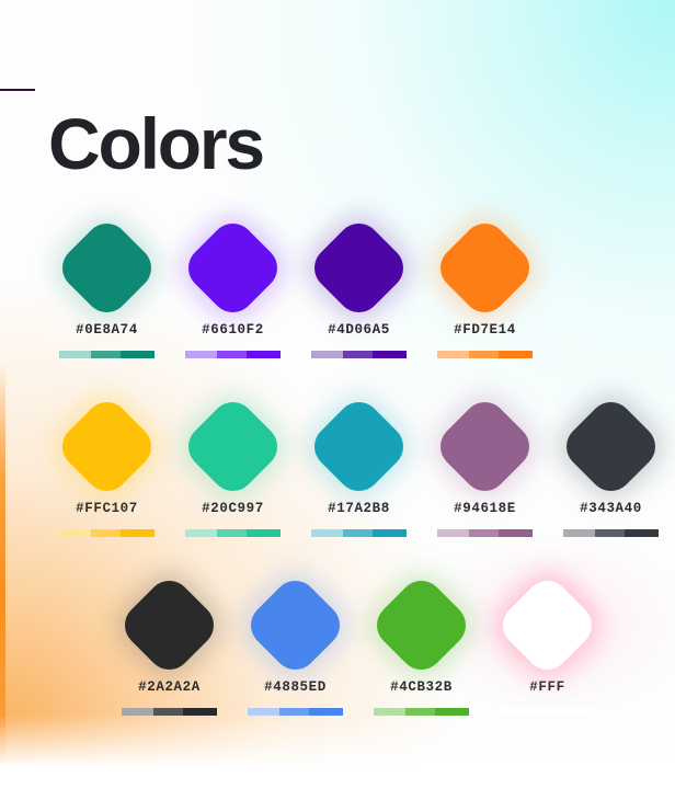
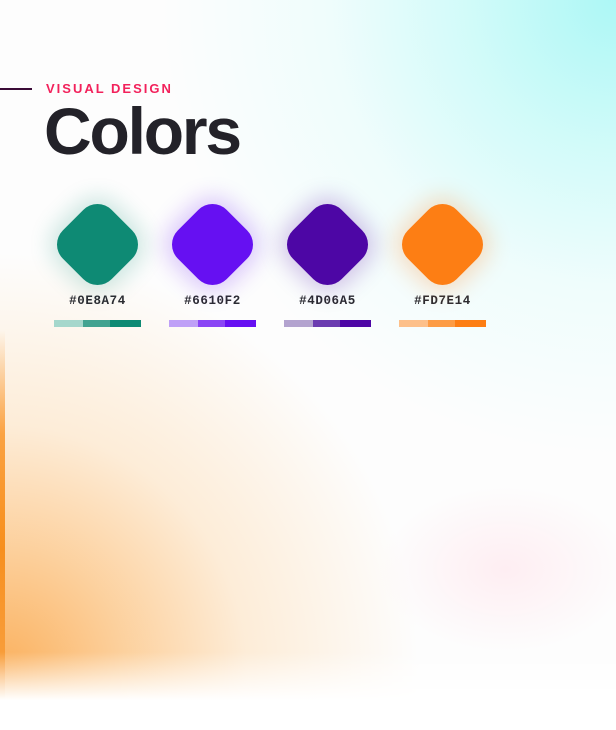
+ VISUAL DESIGN
  Colors
  #0E8A74
  #6610F2
  #4D06A5
  #FD7E14
- #FFC107
- #20C997
- #17A2B8
- #94618E
- #343A40
- #2A2A2A
- #4885ED
- #4CB32B
- #FFF
